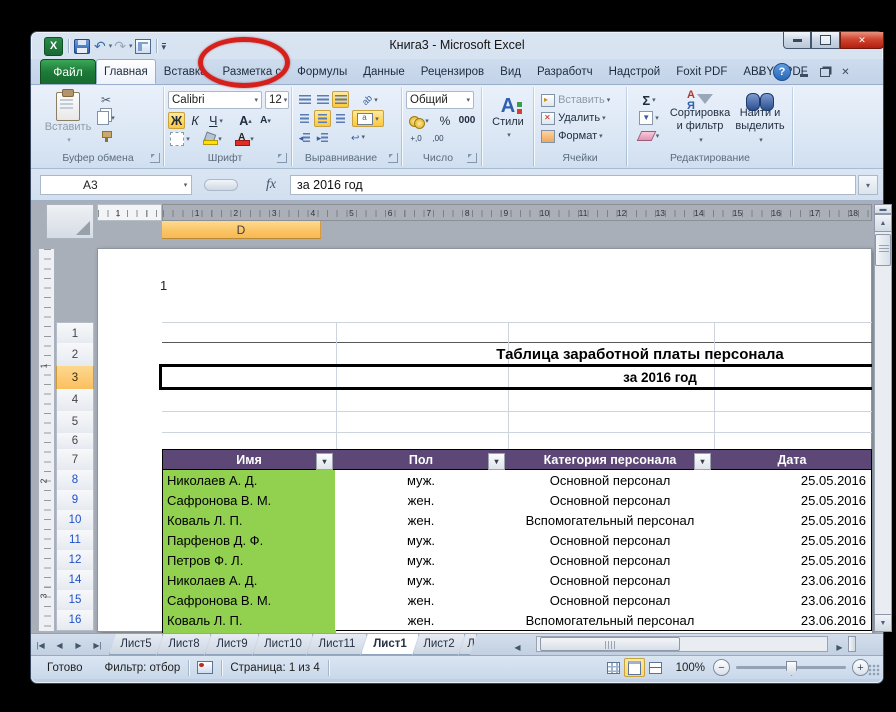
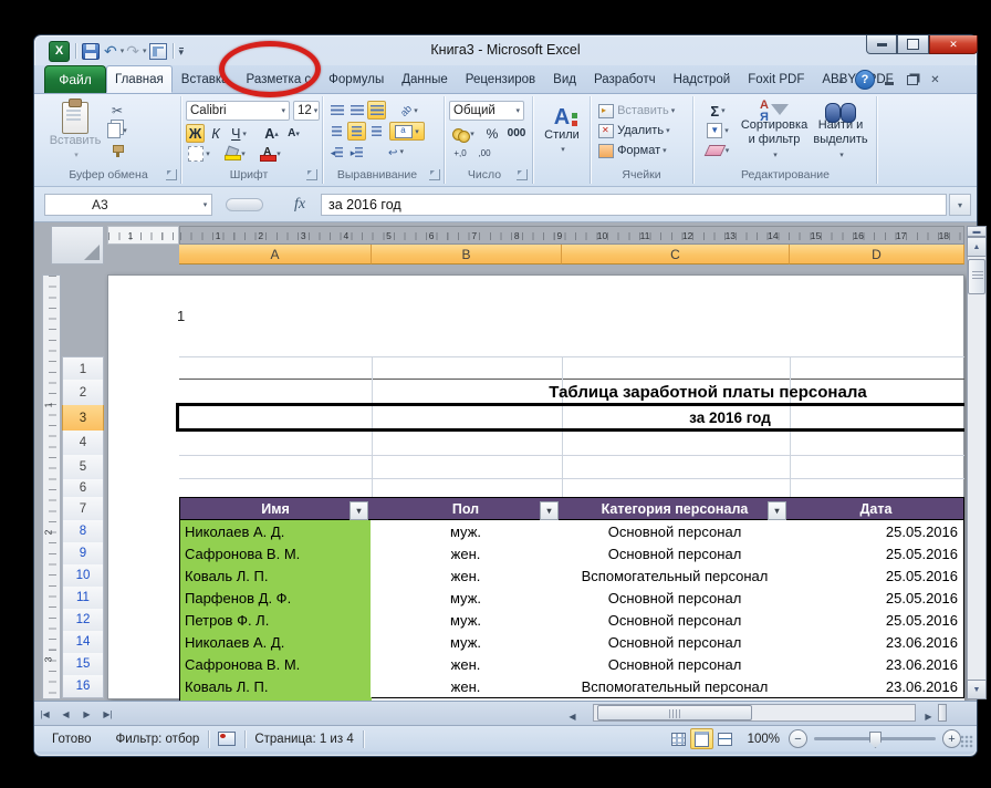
  Книга3 - Microsoft Excel
  ✕
  Файл
  Главная
  Вставка
  Разметка с
  Формулы
  Данные
  Рецензиров
  Вид
  Разработч
  Надстрой
  Foxit PDF
  ABBYDF
  ✕
  Вставить
  Буфер обмена
  Calibri
  12
  Ж
  К
  Ч
  А
  А
  А
  Шрифт
  Выравнивание
  Общий
  %
  000
  +,0
  ,00
  Число
  Стили
  Вставить
  Удалить
  Формат
  Ячейки
  Σ
  Сортировка
  и фильтр
  Найти и
  выделить
  Редактирование
  A3
  fx
  за 2016 год
  ▾
  1
  1
  1
  2
  3
  4
  5
  6
  7
  8
  9
  10
  11
  12
  13
  14
  15
  16
  17
  18
+ A
+ B
+ C
  D
  1
  2
  3
  4
  5
  6
  7
  8
  9
  10
  11
  12
  14
  15
  16
  Таблица заработной платы персонала
  за 2016 год
  Имя
  Пол
  Категория персонала
  Дата
  Николаев А. Д.
  муж.
  Основной персонал
  25.05.2016
  Сафронова В. М.
  жен.
  Основной персонал
  25.05.2016
  Коваль Л. П.
  жен.
  Вспомогательный персонал
  25.05.2016
  Парфенов Д. Ф.
  муж.
  Основной персонал
  25.05.2016
  Петров Ф. Л.
  муж.
  Основной персонал
  25.05.2016
  Николаев А. Д.
  муж.
  Основной персонал
  23.06.2016
  Сафронова В. М.
  жен.
  Основной персонал
  23.06.2016
  Коваль Л. П.
  жен.
  Вспомогательный персонал
  23.06.2016
  |◀
  ◀
  ▶
  ▶|
- Лист5
- Лист8
- Лист9
- Лист10
- Лист11
- Лист1
- Лист2
- Л
  ◀
  ▶
  Готово
  Фильтр: отбор
  Страница: 1 из 4
  100%
  −
  +
